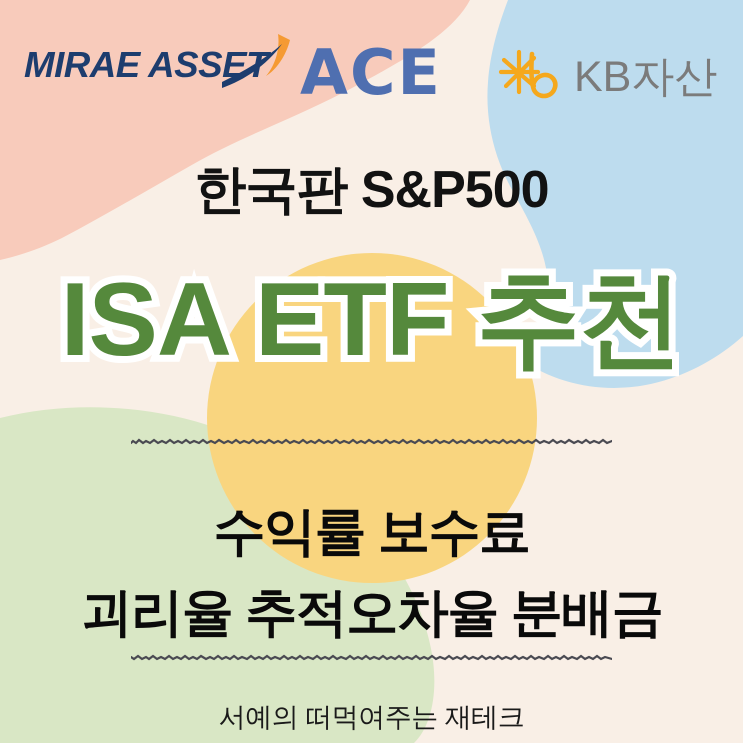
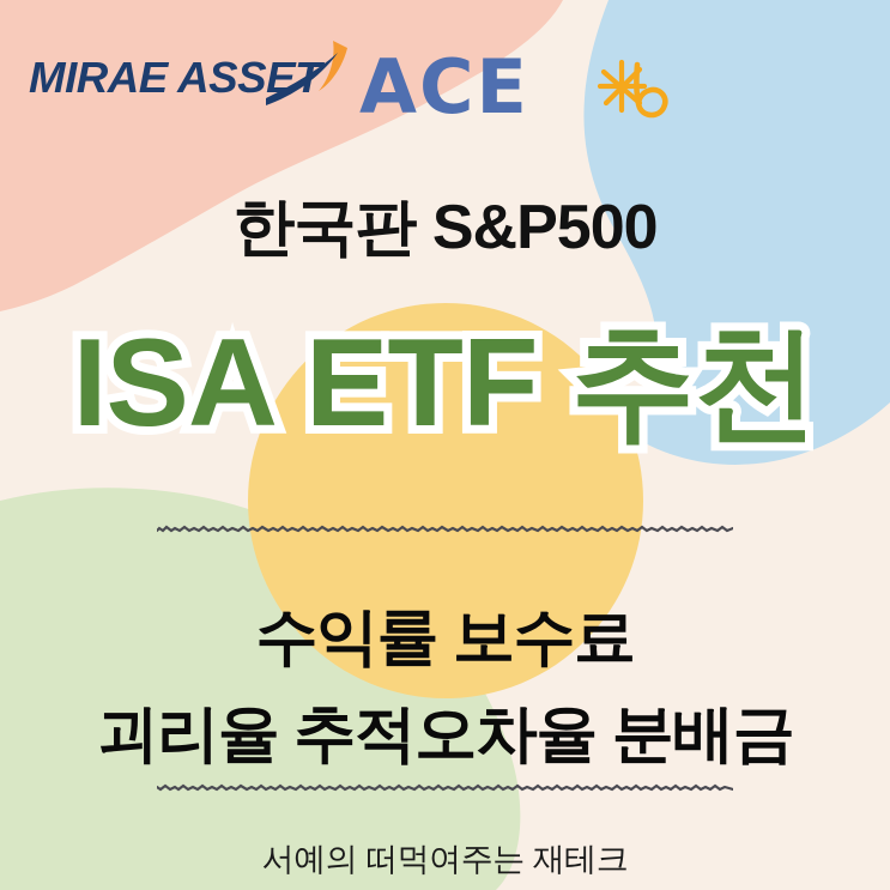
  MIRAE ASSET
  ACE
- KB자산
  한국판 S&P500
  ISA ETF 추천
  수익률 보수료
  괴리율 추적오차율 분배금
  서예의 떠먹여주는 재테크
